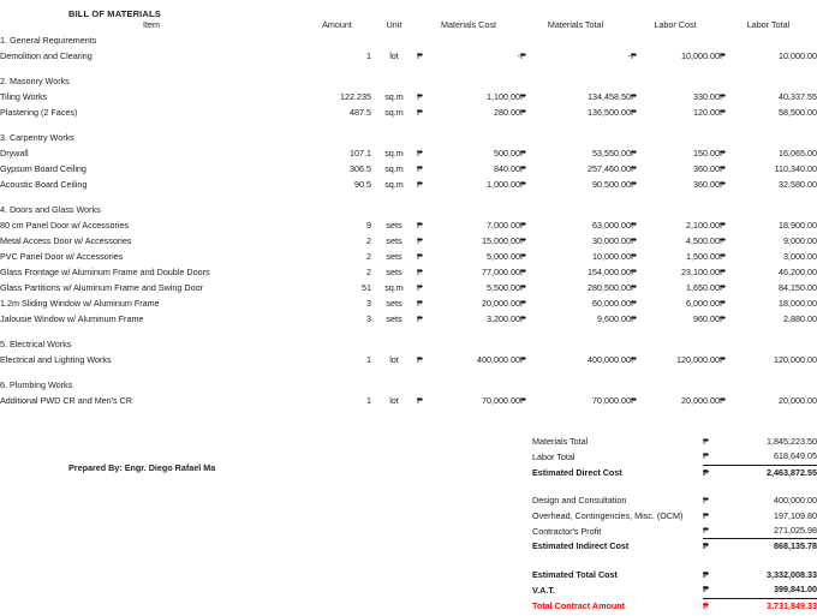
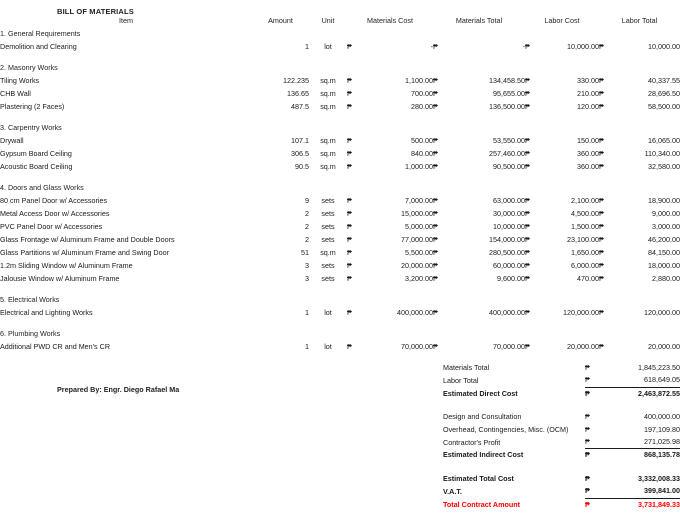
  BILL OF MATERIALS
  Item	Amount	Unit	Materials Cost	Materials Total	Labor Cost	Labor Total
  1. General Requirements
  Demolition and Clearing	1	lot	₱	-	₱	-	₱	10,000.00	₱	10,000.00
  2. Masonry Works
  Tiling Works	122.235	sq.m	₱	1,100.00	₱	134,458.50	₱	330.00	₱	40,337.55
+ CHB Wall	136.65	sq.m	₱	700.00	₱	95,655.00	₱	210.00	₱	28,696.50
  Plastering (2 Faces)	487.5	sq.m	₱	280.00	₱	136,500.00	₱	120.00	₱	58,500.00
  3. Carpentry Works
  Drywall	107.1	sq.m	₱	500.00	₱	53,550.00	₱	150.00	₱	16,065.00
  Gypsum Board Ceiling	306.5	sq.m	₱	840.00	₱	257,460.00	₱	360.00	₱	110,340.00
  Acoustic Board Ceiling	90.5	sq.m	₱	1,000.00	₱	90,500.00	₱	360.00	₱	32,580.00
  4. Doors and Glass Works
  80 cm Panel Door w/ Accessories	9	sets	₱	7,000.00	₱	63,000.00	₱	2,100.00	₱	18,900.00
  Metal Access Door w/ Accessories	2	sets	₱	15,000.00	₱	30,000.00	₱	4,500.00	₱	9,000.00
  PVC Panel Door w/ Accessories	2	sets	₱	5,000.00	₱	10,000.00	₱	1,500.00	₱	3,000.00
  Glass Frontage w/ Aluminum Frame and Double Doors	2	sets	₱	77,000.00	₱	154,000.00	₱	23,100.00	₱	46,200.00
  Glass Partitions w/ Aluminum Frame and Swing Door	51	sq.m	₱	5,500.00	₱	280,500.00	₱	1,650.00	₱	84,150.00
  1.2m Sliding Window w/ Aluminum Frame	3	sets	₱	20,000.00	₱	60,000.00	₱	6,000.00	₱	18,000.00
- Jalousie Window w/ Aluminum Frame	3	sets	₱	3,200.00	₱	9,600.00	₱	960.00	₱	2,880.00
+ Jalousie Window w/ Aluminum Frame	3	sets	₱	3,200.00	₱	9,600.00	₱	470.00	₱	2,880.00
  5. Electrical Works
  Electrical and Lighting Works	1	lot	₱	400,000.00	₱	400,000.00	₱	120,000.00	₱	120,000.00
  6. Plumbing Works
  Additional PWD CR and Men's CR	1	lot	₱	70,000.00	₱	70,000.00	₱	20,000.00	₱	20,000.00
  Prepared By: Engr. Diego Rafael Ma
  Materials Total	₱	1,845,223.50
  Labor Total	₱	618,649.05
  Estimated Direct Cost	₱	2,463,872.55
  Design and Consultation	₱	400,000.00
  Overhead, Contingencies, Misc. (OCM)	₱	197,109.80
  Contractor's Profit	₱	271,025.98
  Estimated Indirect Cost	₱	868,135.78
  Estimated Total Cost	₱	3,332,008.33
  V.A.T.	₱	399,841.00
  Total Contract Amount	₱	3,731,849.33
